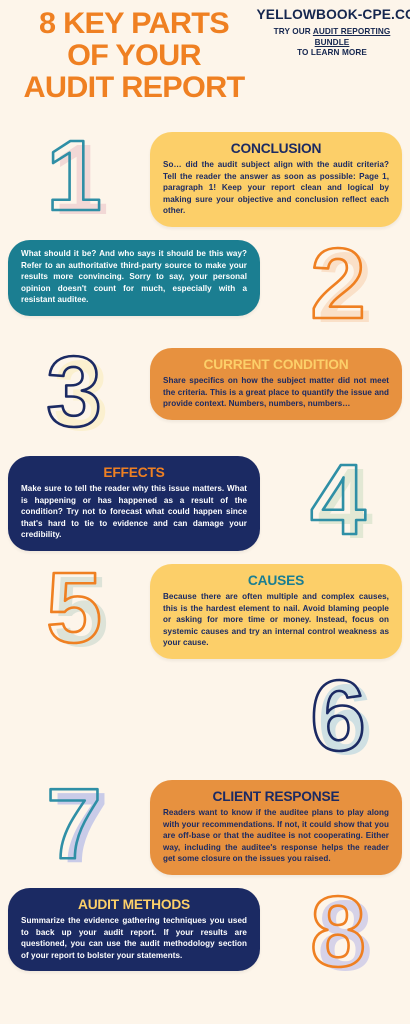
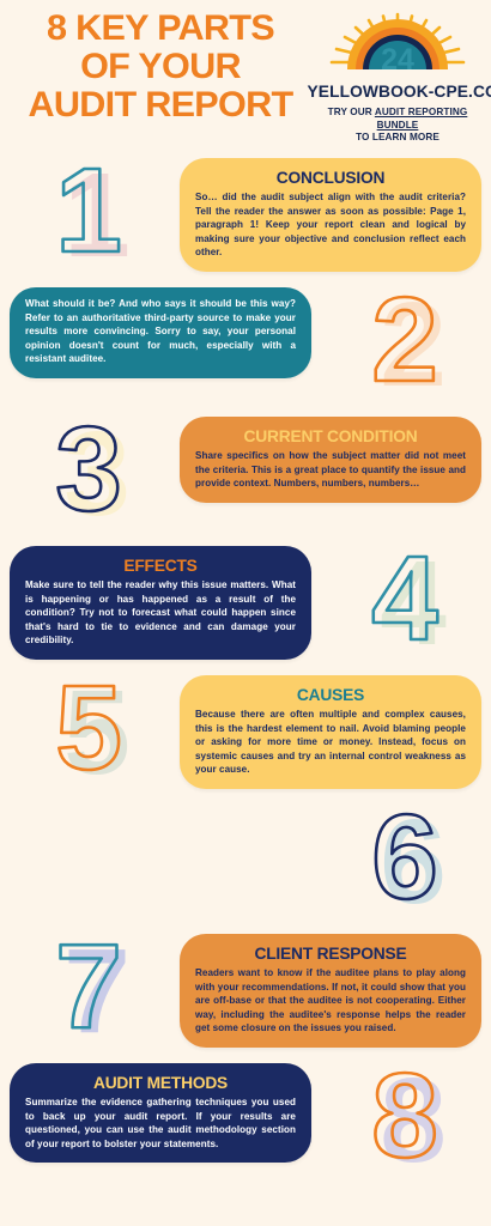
  8 KEY PARTS
  OF YOUR
  AUDIT REPORT
+ 24
  YELLOWBOOK-CPE.C
  TRY OUR AUDIT REPORTING BUNDLE
  TO LEARN MORE
  CONCLUSION
  So… did the audit subject align with the audit criteria? Tell the reader the answer as soon as possible: Page 1, paragraph 1! Keep your report clean and logical by making sure your objective and conclusion reflect each other.
  1
  What should it be? And who says it should be this way? Refer to an authoritative third-party source to make your results more convincing. Sorry to say, your personal opinion doesn't count for much, especially with a resistant auditee.
  2
  CURRENT CONDITION
  Share specifics on how the subject matter did not meet the criteria. This is a great place to quantify the issue and provide context. Numbers, numbers, numbers…
  3
  EFFECTS
  Make sure to tell the reader why this issue matters. What is happening or has happened as a result of the condition? Try not to forecast what could happen since that's hard to tie to evidence and can damage your credibility.
  4
  CAUSES
  Because there are often multiple and complex causes, this is the hardest element to nail. Avoid blaming people or asking for more time or money. Instead, focus on systemic causes and try an internal control weakness as your cause.
  5
  6
  CLIENT RESPONSE
  Readers want to know if the auditee plans to play along with your recommendations. If not, it could show that you are off-base or that the auditee is not cooperating. Either way, including the auditee's response helps the reader get some closure on the issues you raised.
  7
  AUDIT METHODS
  Summarize the evidence gathering techniques you used to back up your audit report. If your results are questioned, you can use the audit methodology section of your report to bolster your statements.
  8
